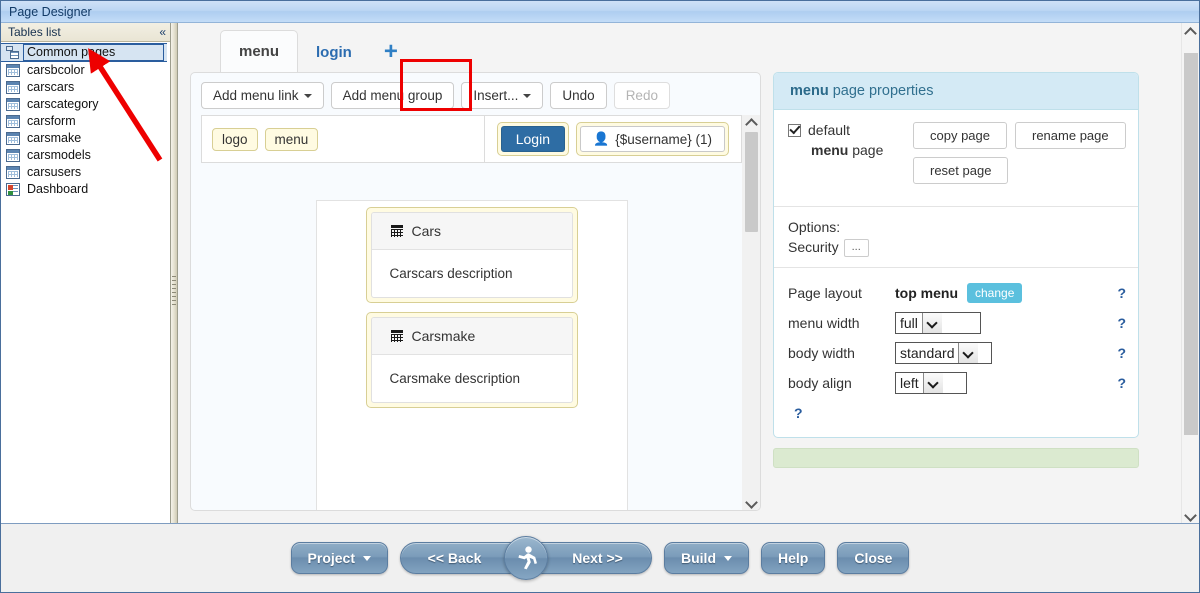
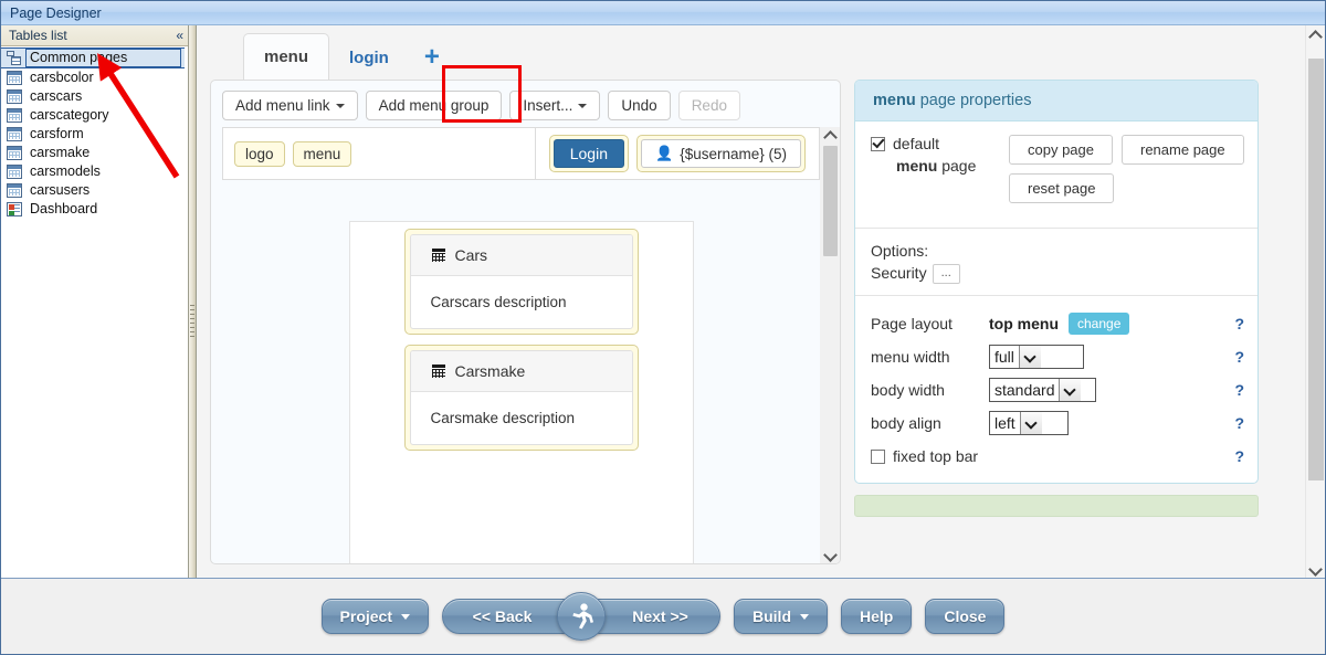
  Page Designer
  Tables list
  «
  Common pages
  carsbcolor
  carscars
  carscategory
  carsform
  carsmake
  carsmodels
  carsusers
  Dashboard
  menu
  login
  +
  Add menu link
  Add menu group
  Insert...
  Undo
  Redo
  logo
  menu
  Login
  👤
- {$username} (1)
+ {$username} (5)
  Cars
  Carscars description
  Carsmake
  Carsmake description
  menu page properties
  default
  menu page
  copy page
  rename page
  reset page
  Options:
  Security ...
  Page layout
  top menu
  change
  ?
  menu width
  full
  ?
  body width
  standard
  ?
  body align
  left
  ?
+ fixed top bar
  ?
  Project
  << Back
  Next >>
  Build
  Help
  Close
